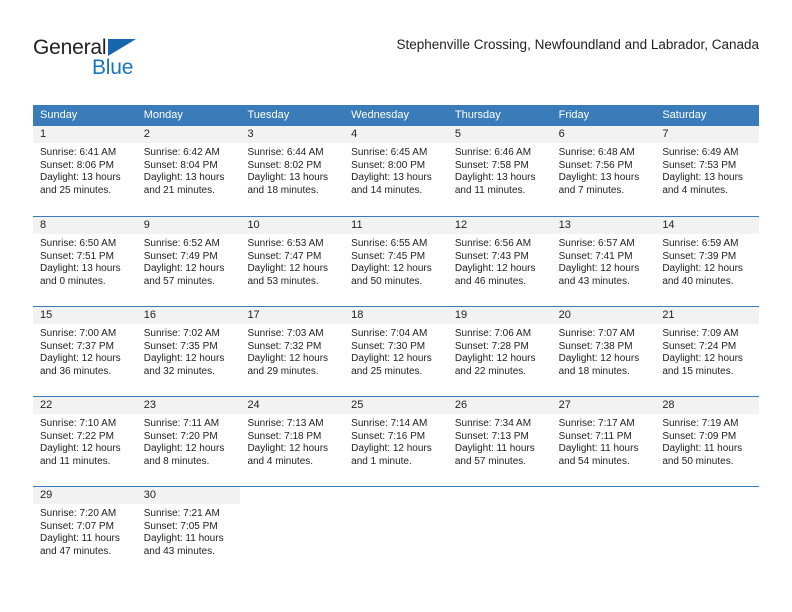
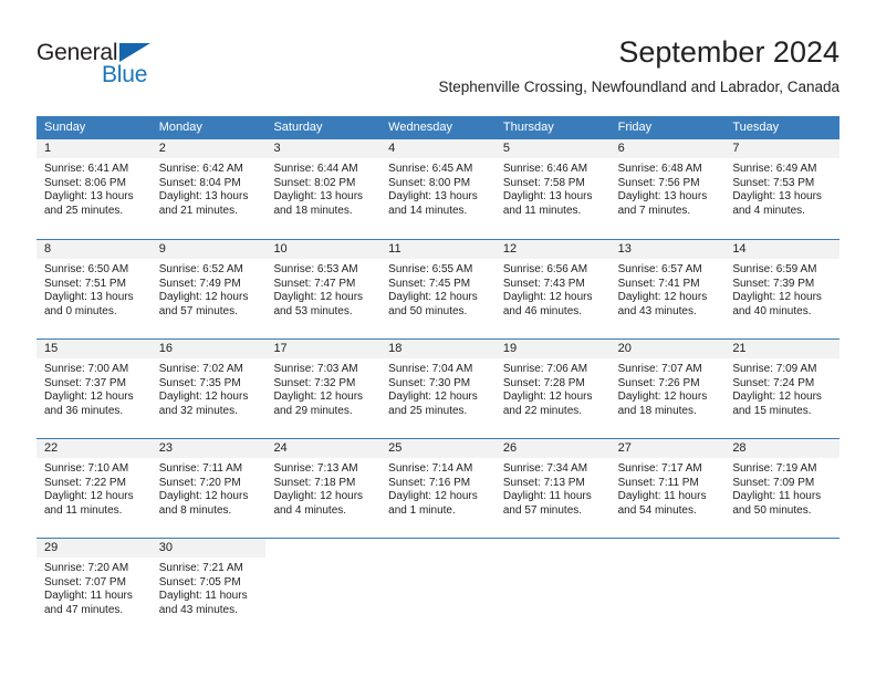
  General
  Blue
+ September 2024
  Stephenville Crossing, Newfoundland and Labrador, Canada
  Sunday
  Monday
- Tuesday
+ Saturday
  Wednesday
  Thursday
  Friday
- Saturday
+ Tuesday
  1
  Sunrise: 6:41 AM
  Sunset: 8:06 PM
  Daylight: 13 hours
  and 25 minutes.
  2
  Sunrise: 6:42 AM
  Sunset: 8:04 PM
  Daylight: 13 hours
  and 21 minutes.
  3
  Sunrise: 6:44 AM
  Sunset: 8:02 PM
  Daylight: 13 hours
  and 18 minutes.
  4
  Sunrise: 6:45 AM
  Sunset: 8:00 PM
  Daylight: 13 hours
  and 14 minutes.
  5
  Sunrise: 6:46 AM
  Sunset: 7:58 PM
  Daylight: 13 hours
  and 11 minutes.
  6
  Sunrise: 6:48 AM
  Sunset: 7:56 PM
  Daylight: 13 hours
  and 7 minutes.
  7
  Sunrise: 6:49 AM
  Sunset: 7:53 PM
  Daylight: 13 hours
  and 4 minutes.
  8
  Sunrise: 6:50 AM
  Sunset: 7:51 PM
  Daylight: 13 hours
  and 0 minutes.
  9
  Sunrise: 6:52 AM
  Sunset: 7:49 PM
  Daylight: 12 hours
  and 57 minutes.
  10
  Sunrise: 6:53 AM
  Sunset: 7:47 PM
  Daylight: 12 hours
  and 53 minutes.
  11
  Sunrise: 6:55 AM
  Sunset: 7:45 PM
  Daylight: 12 hours
  and 50 minutes.
  12
  Sunrise: 6:56 AM
  Sunset: 7:43 PM
  Daylight: 12 hours
  and 46 minutes.
  13
  Sunrise: 6:57 AM
  Sunset: 7:41 PM
  Daylight: 12 hours
  and 43 minutes.
  14
  Sunrise: 6:59 AM
  Sunset: 7:39 PM
  Daylight: 12 hours
  and 40 minutes.
  15
  Sunrise: 7:00 AM
  Sunset: 7:37 PM
  Daylight: 12 hours
  and 36 minutes.
  16
  Sunrise: 7:02 AM
  Sunset: 7:35 PM
  Daylight: 12 hours
  and 32 minutes.
  17
  Sunrise: 7:03 AM
  Sunset: 7:32 PM
  Daylight: 12 hours
  and 29 minutes.
  18
  Sunrise: 7:04 AM
  Sunset: 7:30 PM
  Daylight: 12 hours
  and 25 minutes.
  19
  Sunrise: 7:06 AM
  Sunset: 7:28 PM
  Daylight: 12 hours
  and 22 minutes.
  20
  Sunrise: 7:07 AM
- Sunset: 7:38 PM
+ Sunset: 7:26 PM
  Daylight: 12 hours
  and 18 minutes.
  21
  Sunrise: 7:09 AM
  Sunset: 7:24 PM
  Daylight: 12 hours
  and 15 minutes.
  22
  Sunrise: 7:10 AM
  Sunset: 7:22 PM
  Daylight: 12 hours
  and 11 minutes.
  23
  Sunrise: 7:11 AM
  Sunset: 7:20 PM
  Daylight: 12 hours
  and 8 minutes.
  24
  Sunrise: 7:13 AM
  Sunset: 7:18 PM
  Daylight: 12 hours
  and 4 minutes.
  25
  Sunrise: 7:14 AM
  Sunset: 7:16 PM
  Daylight: 12 hours
  and 1 minute.
  26
  Sunrise: 7:34 AM
  Sunset: 7:13 PM
  Daylight: 11 hours
  and 57 minutes.
  27
  Sunrise: 7:17 AM
  Sunset: 7:11 PM
  Daylight: 11 hours
  and 54 minutes.
  28
  Sunrise: 7:19 AM
  Sunset: 7:09 PM
  Daylight: 11 hours
  and 50 minutes.
  29
  Sunrise: 7:20 AM
  Sunset: 7:07 PM
  Daylight: 11 hours
  and 47 minutes.
  30
  Sunrise: 7:21 AM
  Sunset: 7:05 PM
  Daylight: 11 hours
  and 43 minutes.
